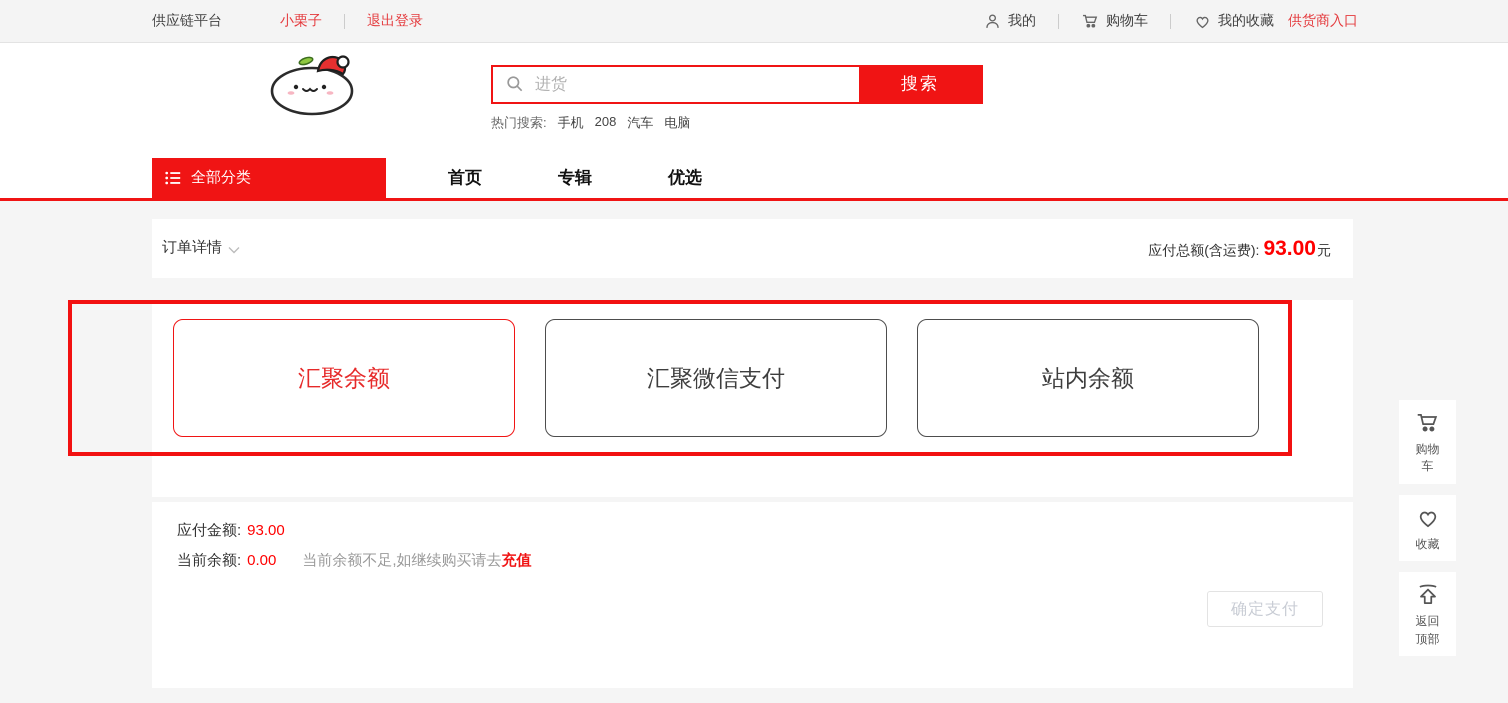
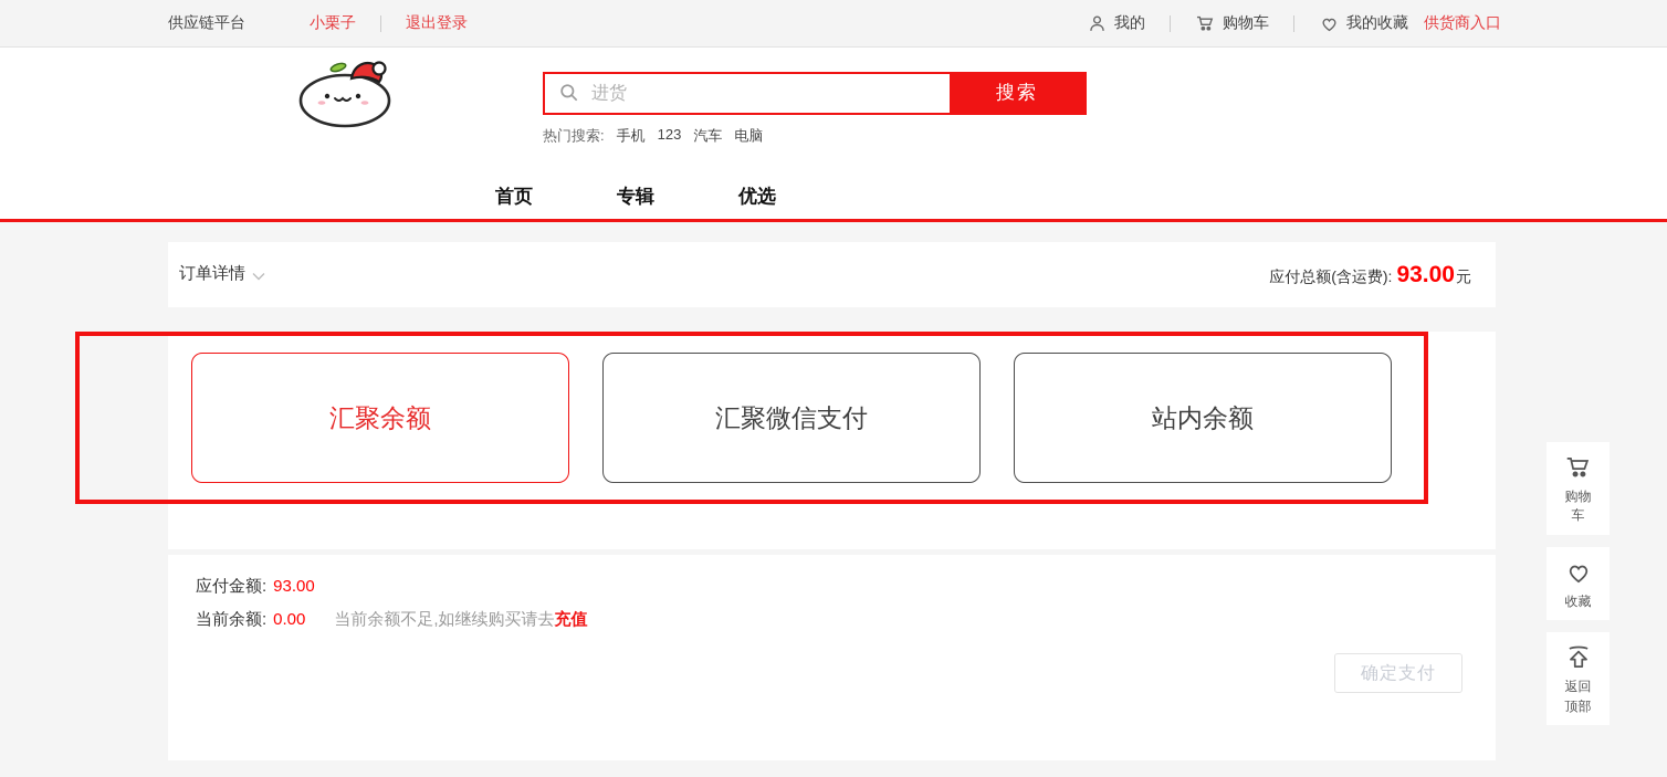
  供应链平台
  小栗子
  退出登录
  我的
  购物车
  我的收藏
  供货商入口
  进货
  搜索
  热门搜索:
  手机
- 208
+ 123
  汽车
  电脑
- 全部分类
  首页
  专辑
  优选
  订单详情
  应付总额(含运费):
  93.00
  元
  汇聚余额
  汇聚微信支付
  站内余额
  应付金额:
  93.00
  当前余额:
  0.00
  当前余额不足,如继续购买请去
  充值
  确定支付
  购物车
  收藏
  返回顶部
